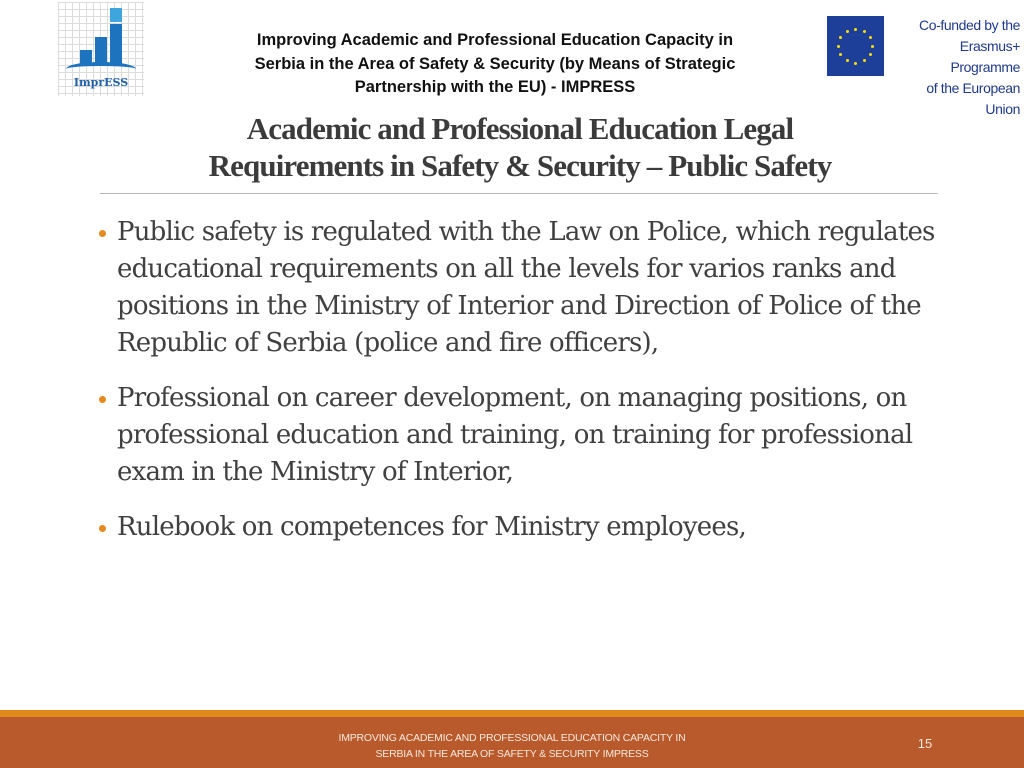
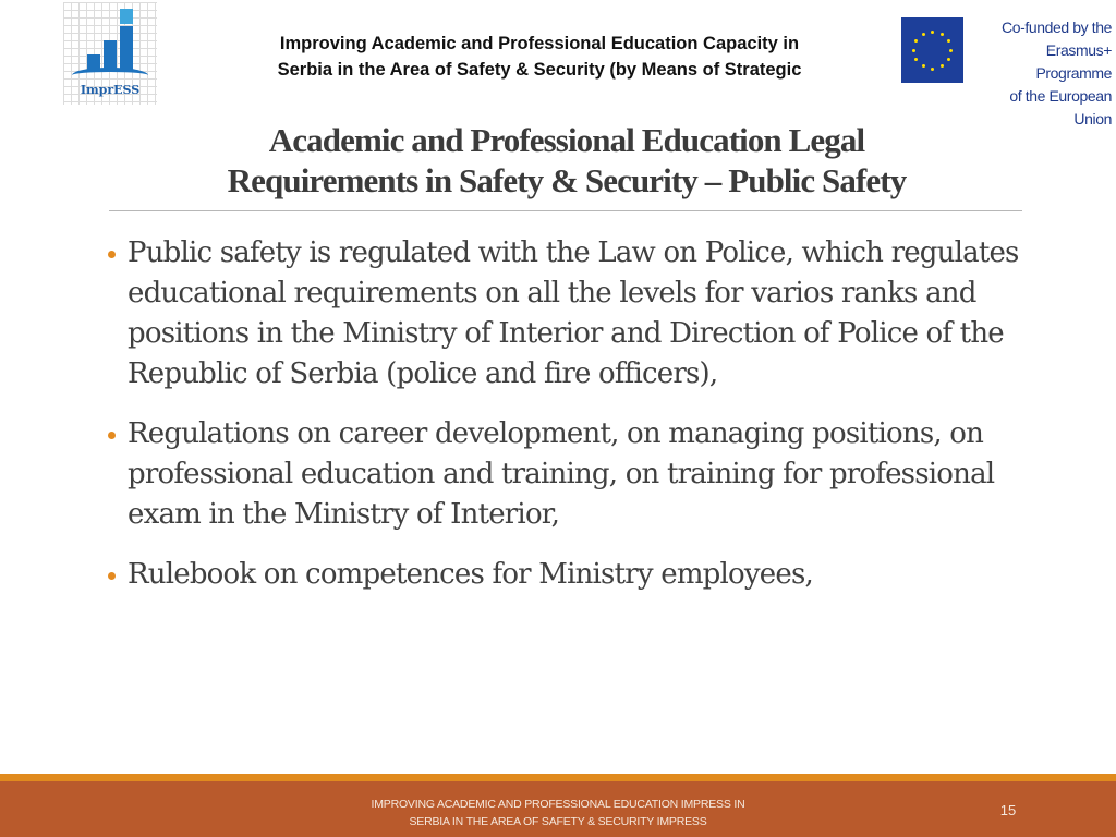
  ImprESS
  Improving Academic and Professional Education Capacity in
  Serbia in the Area of Safety & Security (by Means of Strategic
- Partnership with the EU) - IMPRESS
  Co-funded by the
  Erasmus+ Programme
  of the European Union
  Academic and Professional Education Legal
  Requirements in Safety & Security – Public Safety
  Public safety is regulated with the Law on Police, which regulates educational requirements on all the levels for varios ranks and positions in the Ministry of Interior and Direction of Police of the Republic of Serbia (police and fire officers),
- Professional on career development, on managing positions, on professional education and training, on training for professional exam in the Ministry of Interior,
+ Regulations on career development, on managing positions, on professional education and training, on training for professional exam in the Ministry of Interior,
  Rulebook on competences for Ministry employees,
- IMPROVING ACADEMIC AND PROFESSIONAL EDUCATION CAPACITY IN
+ IMPROVING ACADEMIC AND PROFESSIONAL EDUCATION IMPRESS IN
  SERBIA IN THE AREA OF SAFETY & SECURITY IMPRESS
  15
